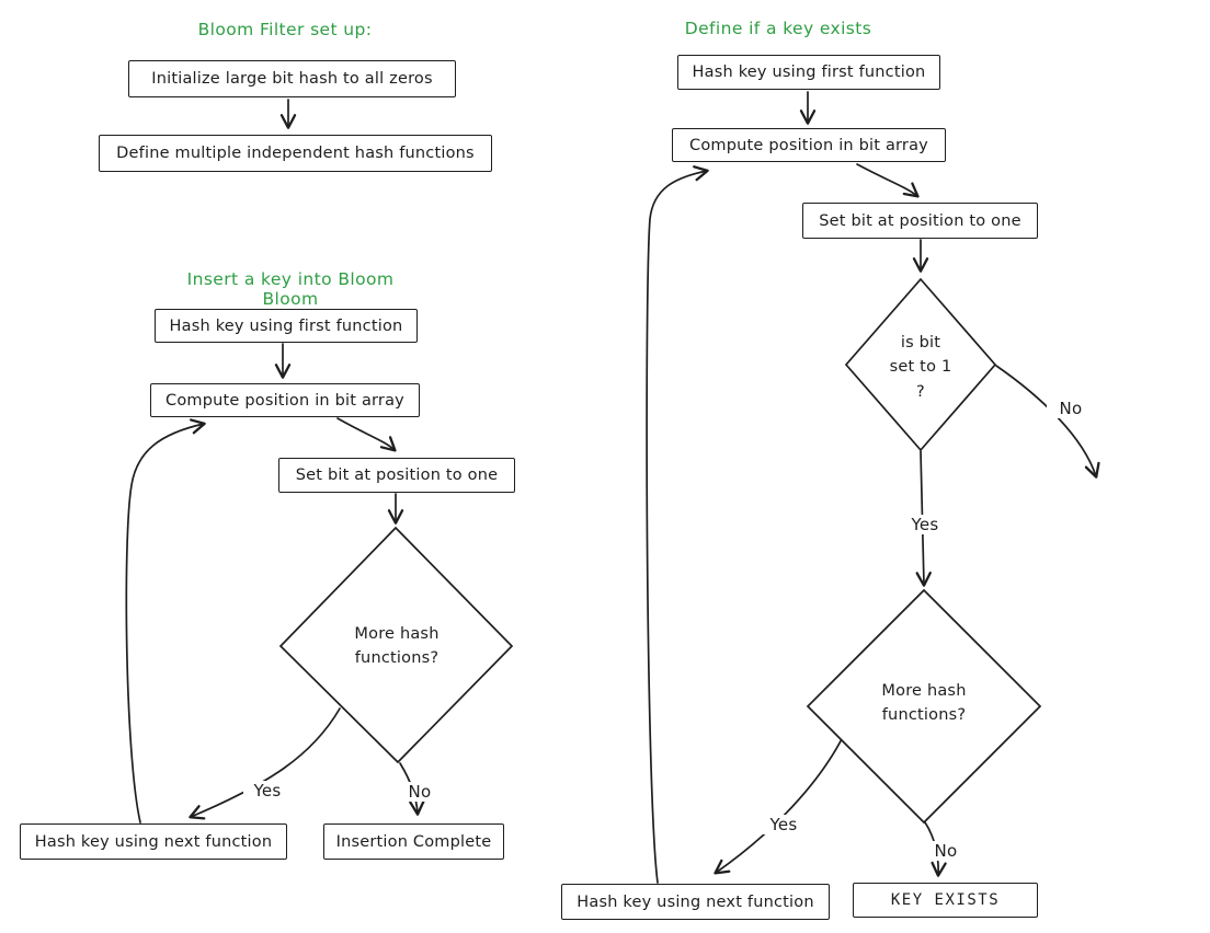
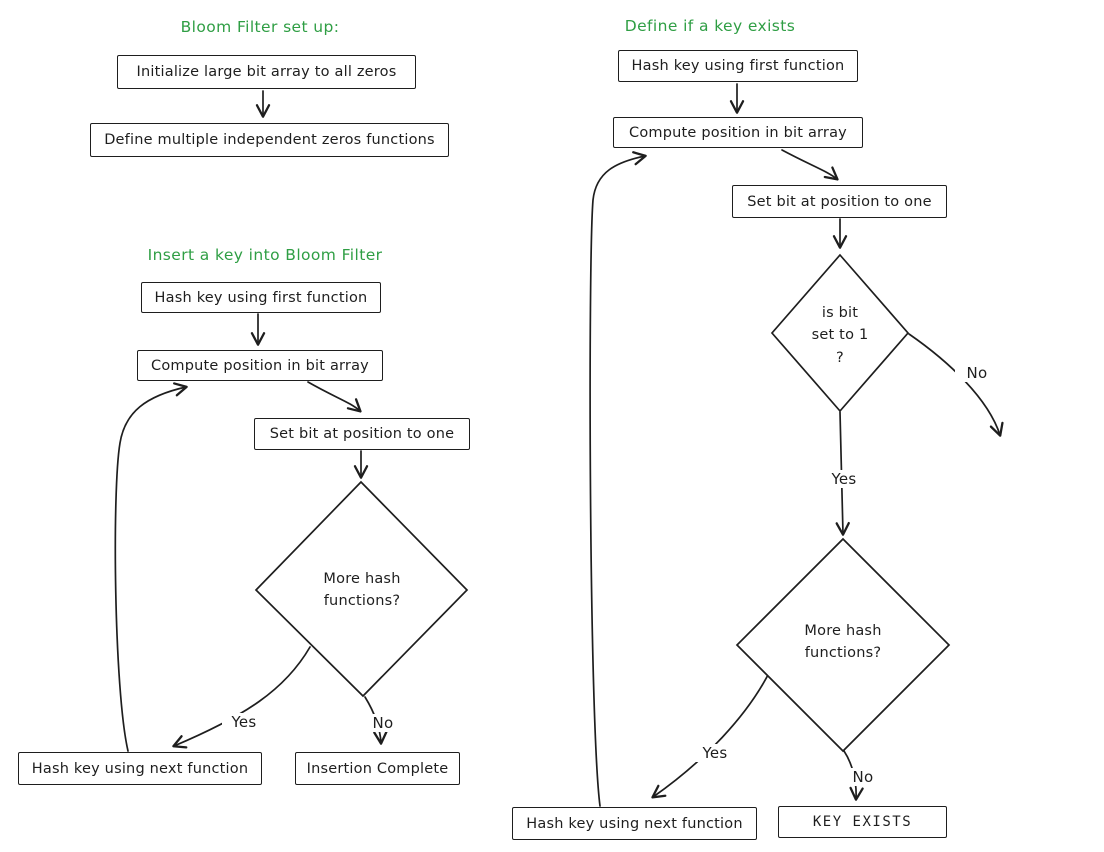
  Bloom Filter set up:
- Insert a key into Bloom Bloom
+ Insert a key into Bloom Filter
  Define if a key exists
- Initialize large bit hash to all zeros
+ Initialize large bit array to all zeros
- Define multiple independent hash functions
+ Define multiple independent zeros functions
  Hash key using first function
  Compute position in bit array
  Set bit at position to one
  More hash
  functions?
  Hash key using next function
  Insertion Complete
  Yes
  No
  Hash key using first function
  Compute position in bit array
  Set bit at position to one
  is bit
  set to 1
  ?
  More hash
  functions?
  Hash key using next function
  KEY EXISTS
  No
  Yes
  Yes
  No
